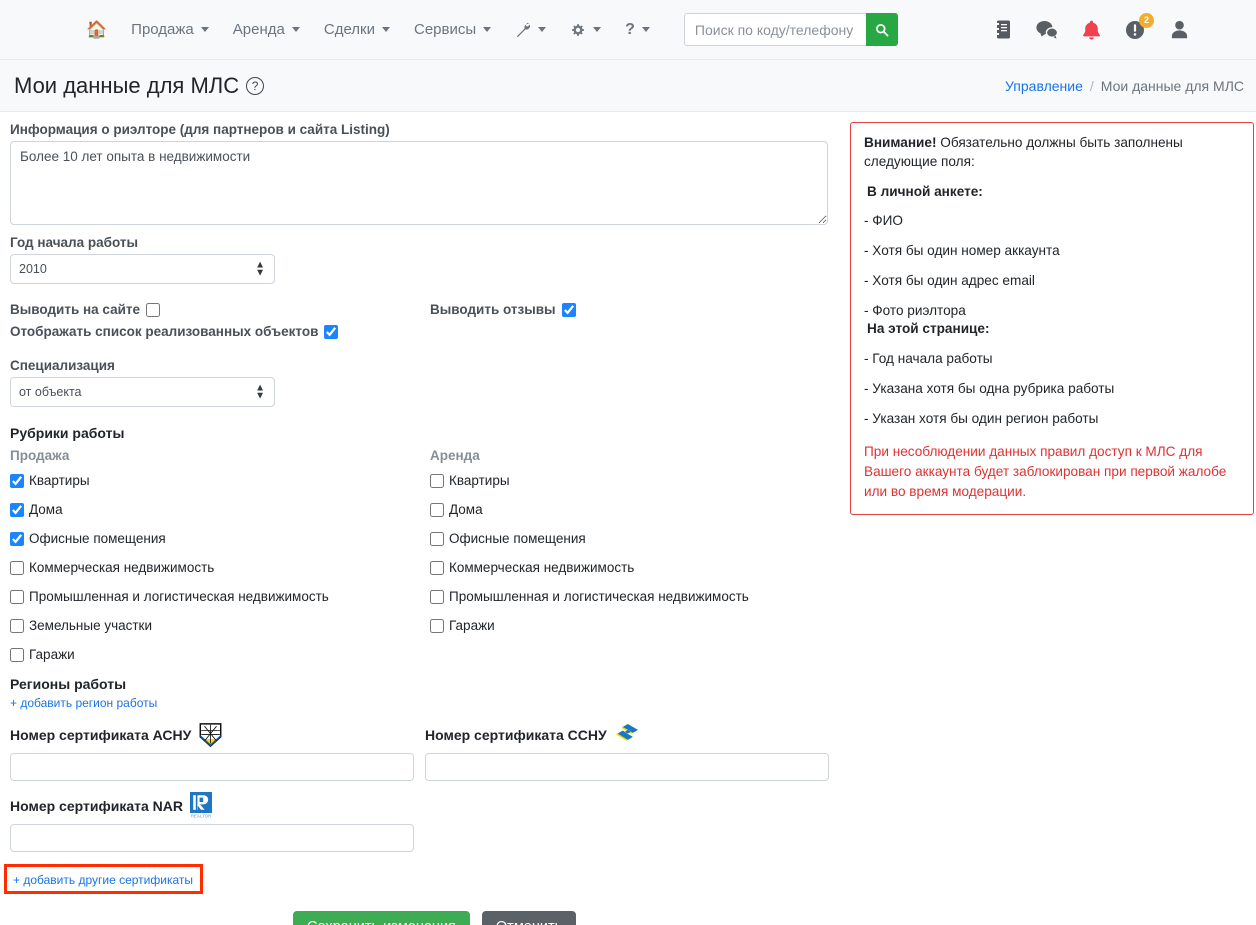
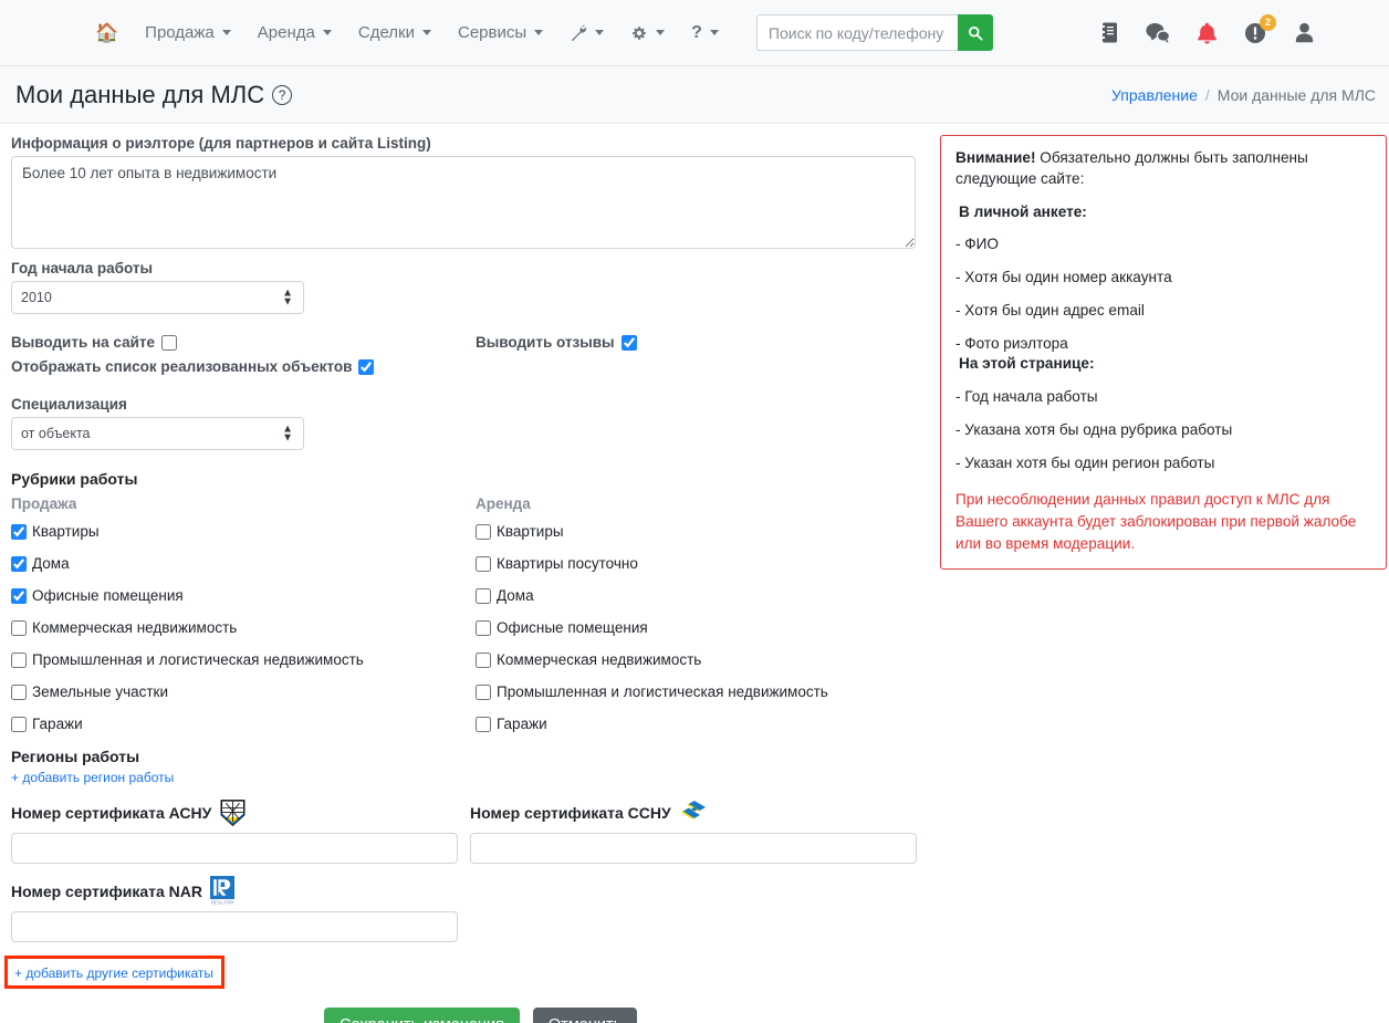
  🏠
  Продажа
  Аренда
  Сделки
  Сервисы
  ?
  Поиск по коду/телефону
  2
  Мои данные для МЛС
  ?
  Управление
  /
  Мои данные для МЛС
  Информация о риэлторе (для партнеров и сайта Listing)
  Более 10 лет опыта в недвижимости
  Год начала работы
  2010
  ▲
  ▼
  Выводить на сайте
  Выводить отзывы
  Отображать список реализованных объектов
  Специализация
  от объекта
  ▲
  ▼
  Рубрики работы
  Продажа
  Квартиры
  Дома
  Офисные помещения
  Коммерческая недвижимость
  Промышленная и логистическая недвижимость
  Земельные участки
  Гаражи
  Аренда
  Квартиры
+ Квартиры посуточно
  Дома
  Офисные помещения
  Коммерческая недвижимость
  Промышленная и логистическая недвижимость
  Гаражи
  Регионы работы
  + добавить регион работы
  Номер сертификата АСНУ
  Номер сертификата ССНУ
  Номер сертификата NAR
  + добавить другие сертификаты
- Внимание! Обязательно должны быть заполнены следующие поля:
+ Внимание! Обязательно должны быть заполнены следующие сайте:
  В личной анкете:
  - ФИО
  - Хотя бы один номер аккаунта
  - Хотя бы один адрес email
  - Фото риэлтора
  На этой странице:
  - Год начала работы
  - Указана хотя бы одна рубрика работы
  - Указан хотя бы один регион работы
  При несоблюдении данных правил доступ к МЛС для Вашего аккаунта будет заблокирован при первой жалобе или во время модерации.
